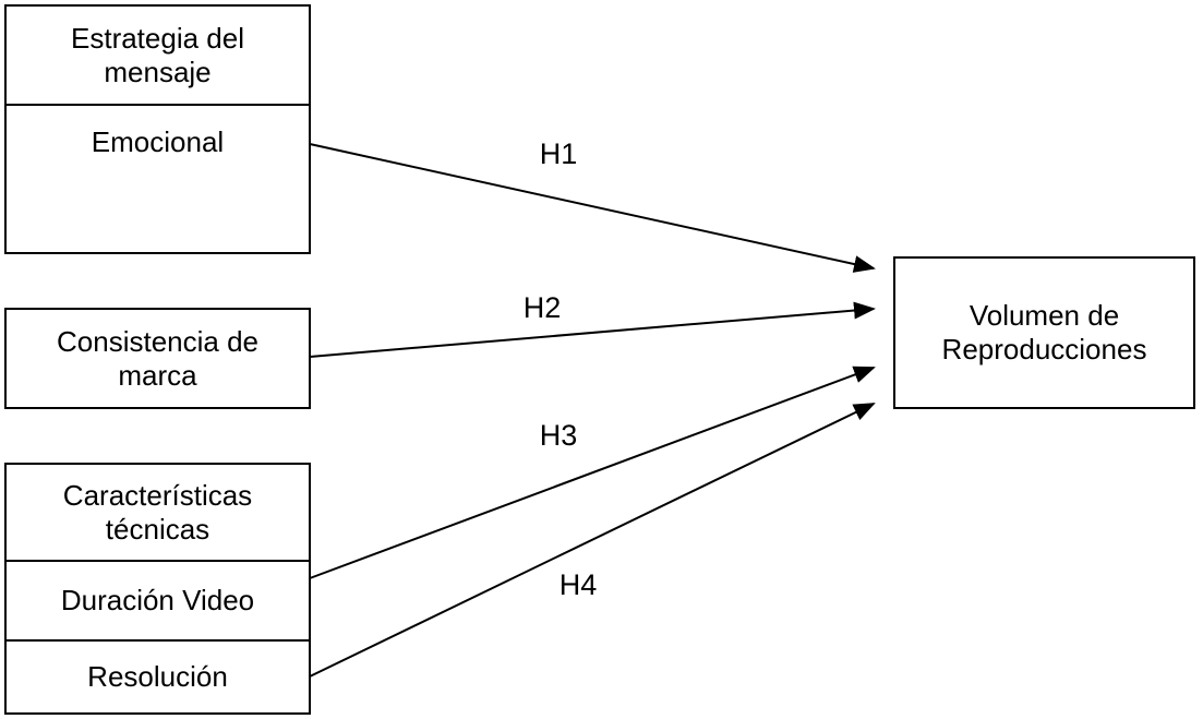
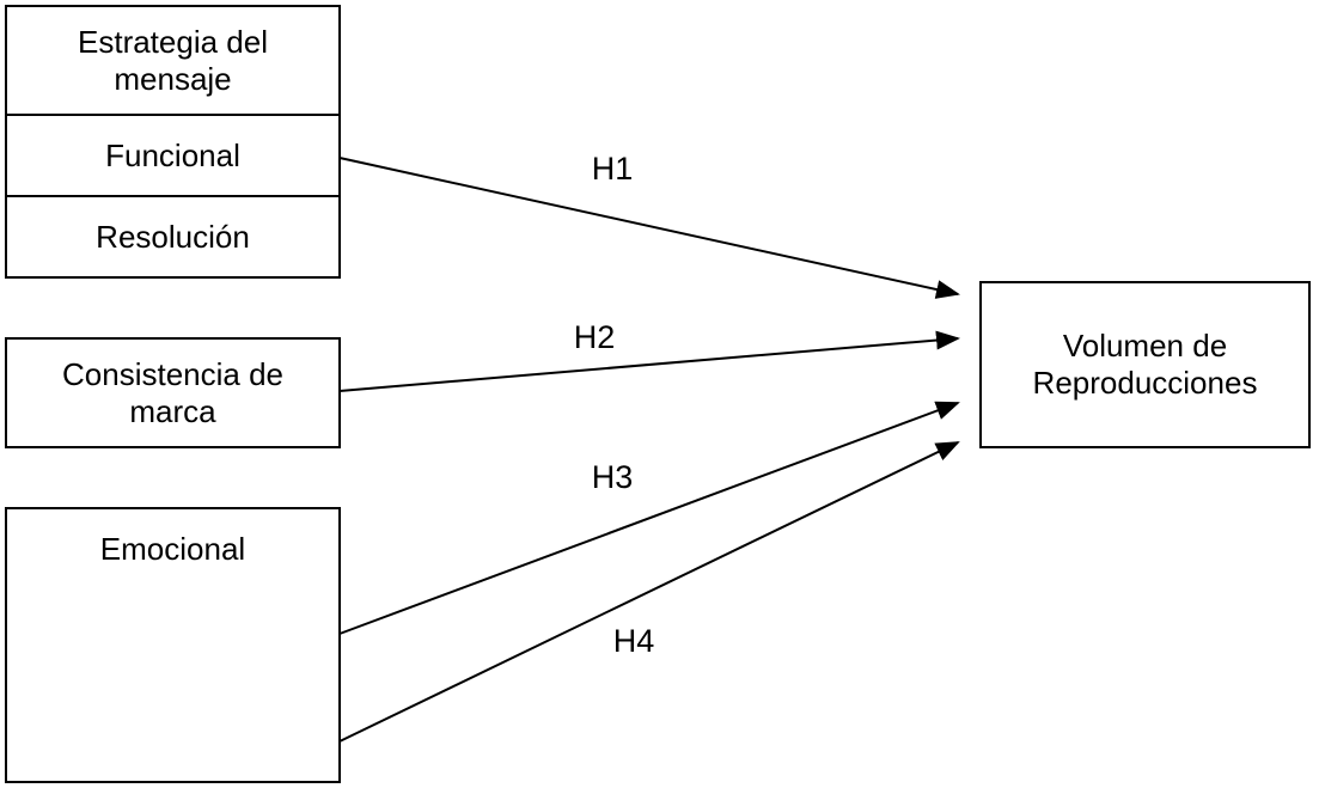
  Estrategia del mensaje
+ Funcional
- Emocional
+ Resolución
  Consistencia de marca
- Características técnicas
- Duración Video
- Resolución
+ Emocional
  Volumen de Reproducciones
  H1
  H2
  H3
  H4
